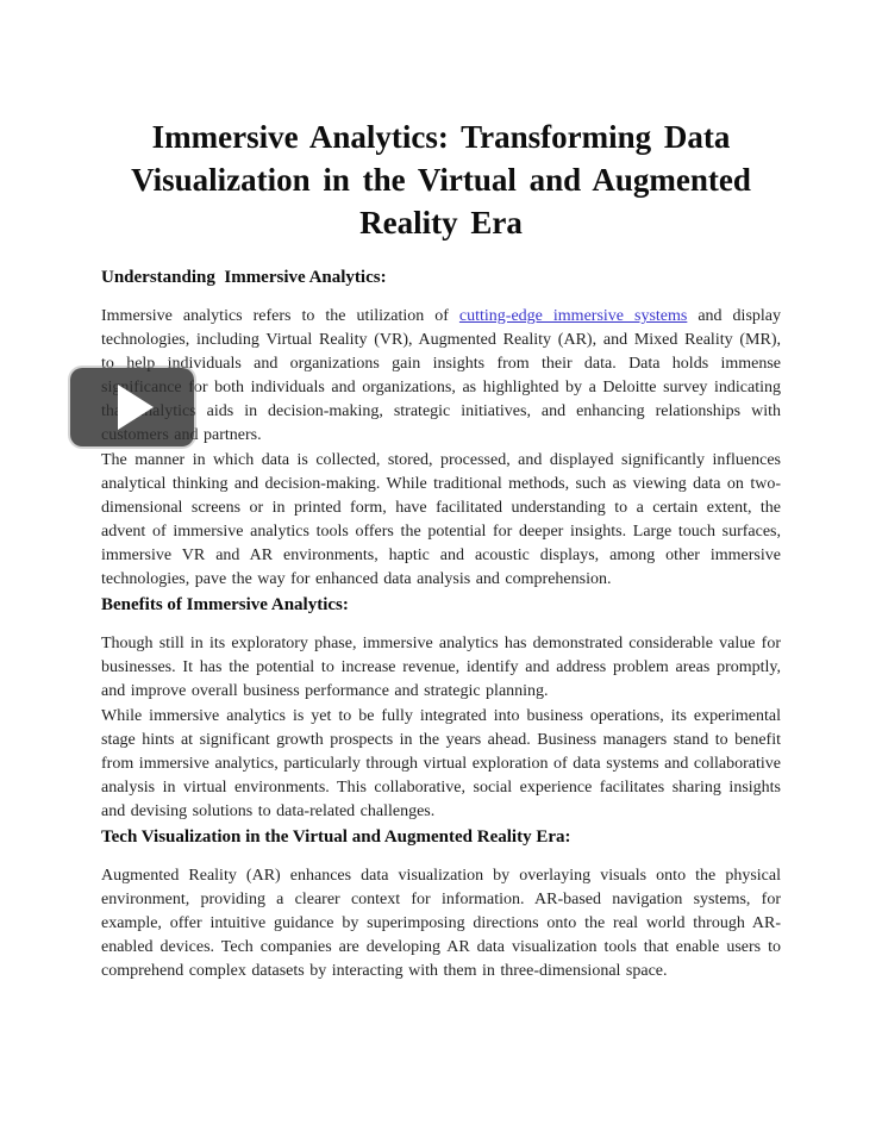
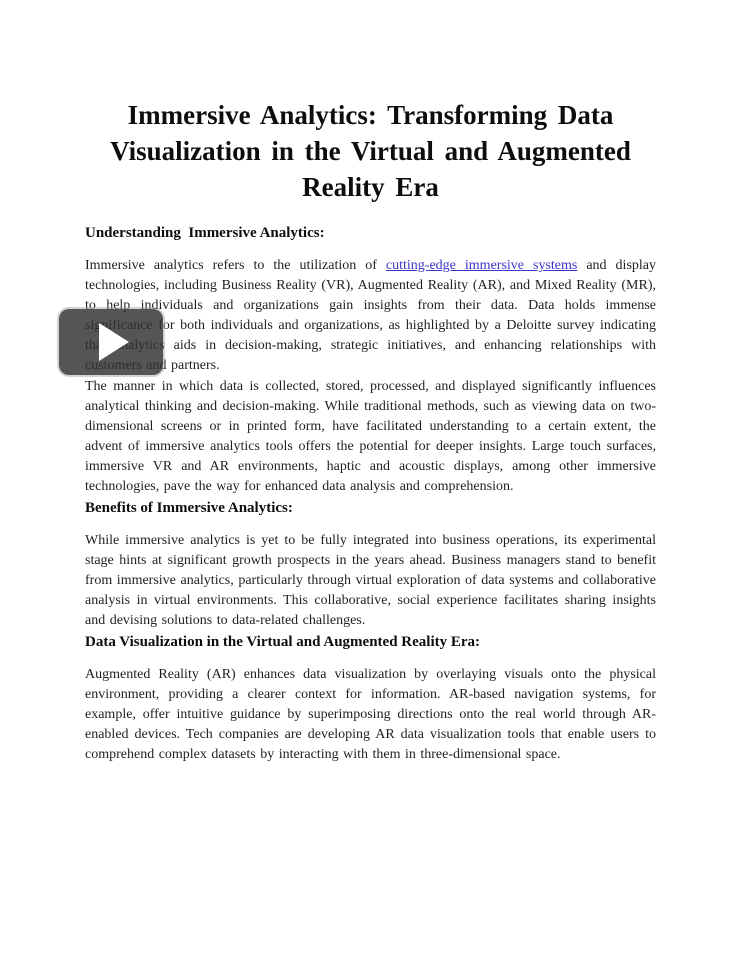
  Immersive Analytics: Transforming Data Visualization in the Virtual and Augmented Reality Era
  Understanding Immersive Analytics:
- Immersive analytics refers to the utilization of cutting-edge immersive systems and display technologies, including Virtual Reality (VR), Augmented Reality (AR), and Mixed Reality (MR), to help individuals and organizations gain insights from their data. Data holds immense significance for both individuals and organizations, as highlighted by a Deloitte survey indicating that analytics aids in decision-making, strategic initiatives, and enhancing relationships with customers and partners.
+ Immersive analytics refers to the utilization of cutting-edge immersive systems and display technologies, including Business Reality (VR), Augmented Reality (AR), and Mixed Reality (MR), to help individuals and organizations gain insights from their data. Data holds immense significance for both individuals and organizations, as highlighted by a Deloitte survey indicating that analytics aids in decision-making, strategic initiatives, and enhancing relationships with customers and partners.
  The manner in which data is collected, stored, processed, and displayed significantly influences analytical thinking and decision-making. While traditional methods, such as viewing data on two-dimensional screens or in printed form, have facilitated understanding to a certain extent, the advent of immersive analytics tools offers the potential for deeper insights. Large touch surfaces, immersive VR and AR environments, haptic and acoustic displays, among other immersive technologies, pave the way for enhanced data analysis and comprehension.
  Benefits of Immersive Analytics:
- Though still in its exploratory phase, immersive analytics has demonstrated considerable value for businesses. It has the potential to increase revenue, identify and address problem areas promptly, and improve overall business performance and strategic planning.
  While immersive analytics is yet to be fully integrated into business operations, its experimental stage hints at significant growth prospects in the years ahead. Business managers stand to benefit from immersive analytics, particularly through virtual exploration of data systems and collaborative analysis in virtual environments. This collaborative, social experience facilitates sharing insights and devising solutions to data-related challenges.
- Tech Visualization in the Virtual and Augmented Reality Era:
+ Data Visualization in the Virtual and Augmented Reality Era:
  Augmented Reality (AR) enhances data visualization by overlaying visuals onto the physical environment, providing a clearer context for information. AR-based navigation systems, for example, offer intuitive guidance by superimposing directions onto the real world through AR-enabled devices. Tech companies are developing AR data visualization tools that enable users to comprehend complex datasets by interacting with them in three-dimensional space.
